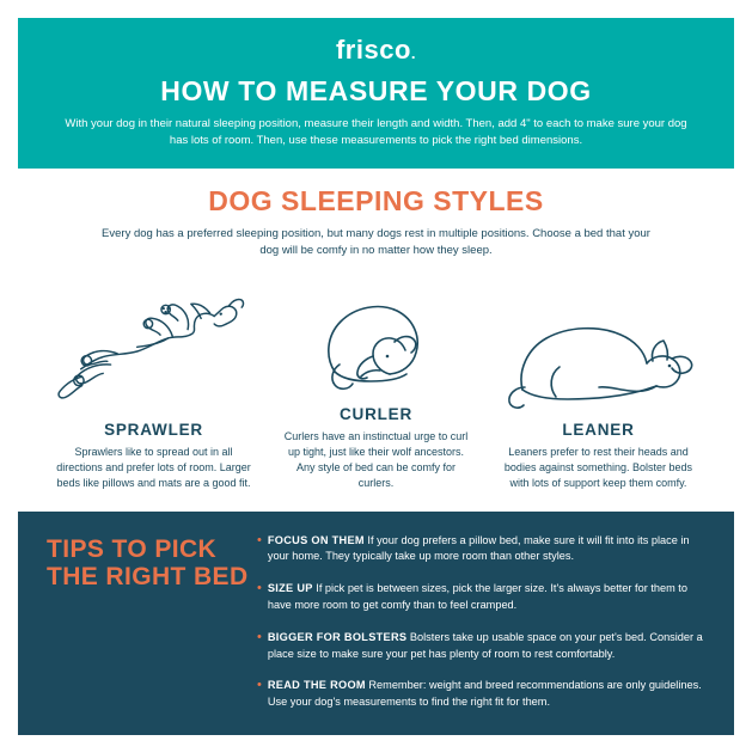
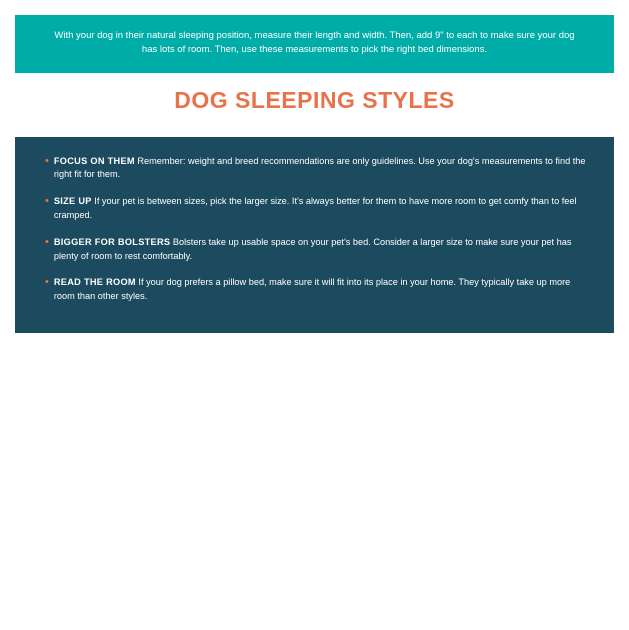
- frisco.
- HOW TO MEASURE YOUR DOG
- With your dog in their natural sleeping position, measure their length and width. Then, add 4" to each to make sure your dog has lots of room. Then, use these measurements to pick the right bed dimensions.
+ With your dog in their natural sleeping position, measure their length and width. Then, add 9" to each to make sure your dog has lots of room. Then, use these measurements to pick the right bed dimensions.
  DOG SLEEPING STYLES
- Every dog has a preferred sleeping position, but many dogs rest in multiple positions. Choose a bed that your dog will be comfy in no matter how they sleep.
- SPRAWLER
- Sprawlers like to spread out in all directions and prefer lots of room. Larger beds like pillows and mats are a good fit.
- CURLER
- Curlers have an instinctual urge to curl up tight, just like their wolf ancestors. Any style of bed can be comfy for curlers.
- LEANER
- Leaners prefer to rest their heads and bodies against something. Bolster beds with lots of support keep them comfy.
- TIPS TO PICK THE RIGHT BED
  •
- FOCUS ON THEM If your dog prefers a pillow bed, make sure it will fit into its place in your home. They typically take up more room than other styles.
+ FOCUS ON THEM Remember: weight and breed recommendations are only guidelines. Use your dog's measurements to find the right fit for them.
  •
- SIZE UP If pick pet is between sizes, pick the larger size. It's always better for them to have more room to get comfy than to feel cramped.
+ SIZE UP If your pet is between sizes, pick the larger size. It's always better for them to have more room to get comfy than to feel cramped.
  •
- BIGGER FOR BOLSTERS Bolsters take up usable space on your pet's bed. Consider a place size to make sure your pet has plenty of room to rest comfortably.
+ BIGGER FOR BOLSTERS Bolsters take up usable space on your pet's bed. Consider a larger size to make sure your pet has plenty of room to rest comfortably.
  •
- READ THE ROOM Remember: weight and breed recommendations are only guidelines. Use your dog's measurements to find the right fit for them.
+ READ THE ROOM If your dog prefers a pillow bed, make sure it will fit into its place in your home. They typically take up more room than other styles.
